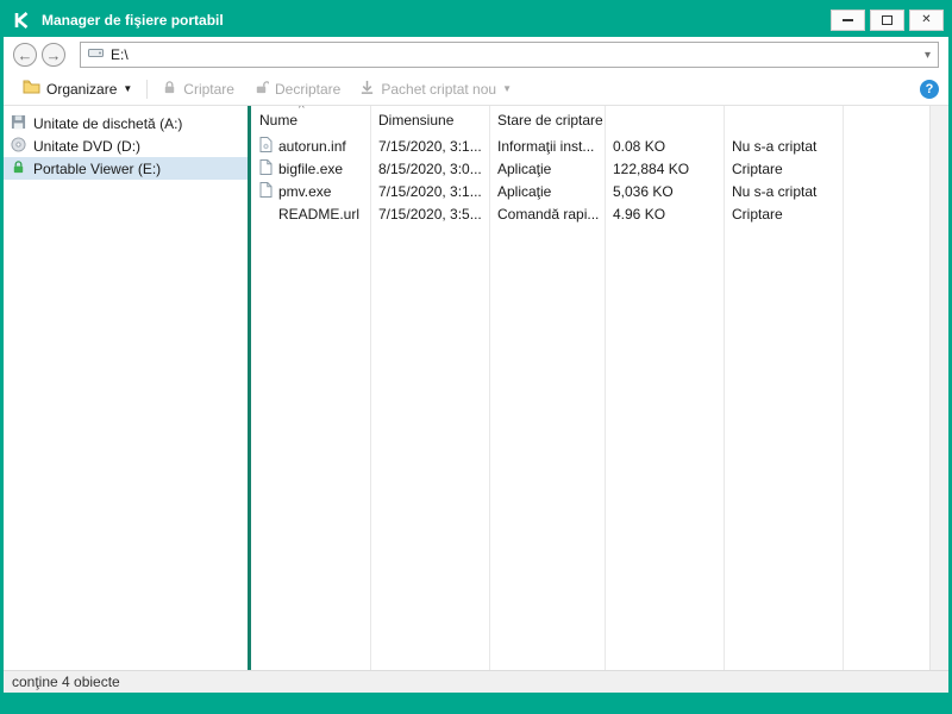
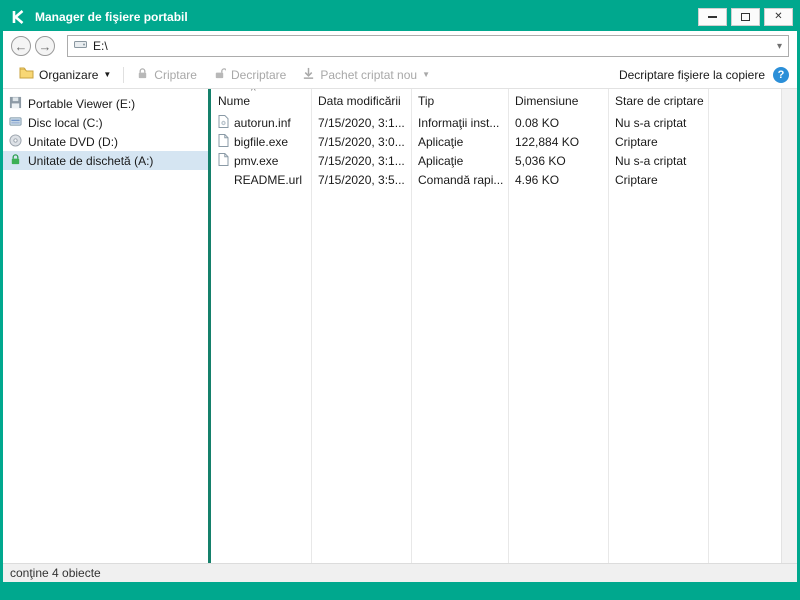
  Manager de fişiere portabil
  ✕
  ←
  →
  E:\
  ▾
  Organizare
  ▼
  Criptare
  Decriptare
  Pachet criptat nou
  ▼
+ Decriptare fişiere la copiere
  ?
- Unitate de dischetă (A:)
+ Portable Viewer (E:)
+ Disc local (C:)
  Unitate DVD (D:)
- Portable Viewer (E:)
+ Unitate de dischetă (A:)
  ^
  Nume
+ Data modificării
+ Tip
  Dimensiune
  Stare de criptare
  autorun.inf
  7/15/2020, 3:1...
  Informaţii inst...
  0.08 KO
  Nu s-a criptat
  bigfile.exe
- 8/15/2020, 3:0...
+ 7/15/2020, 3:0...
  Aplicaţie
  122,884 KO
  Criptare
  pmv.exe
  7/15/2020, 3:1...
  Aplicaţie
  5,036 KO
  Nu s-a criptat
  README.url
  7/15/2020, 3:5...
  Comandă rapi...
  4.96 KO
  Criptare
  conţine 4 obiecte
